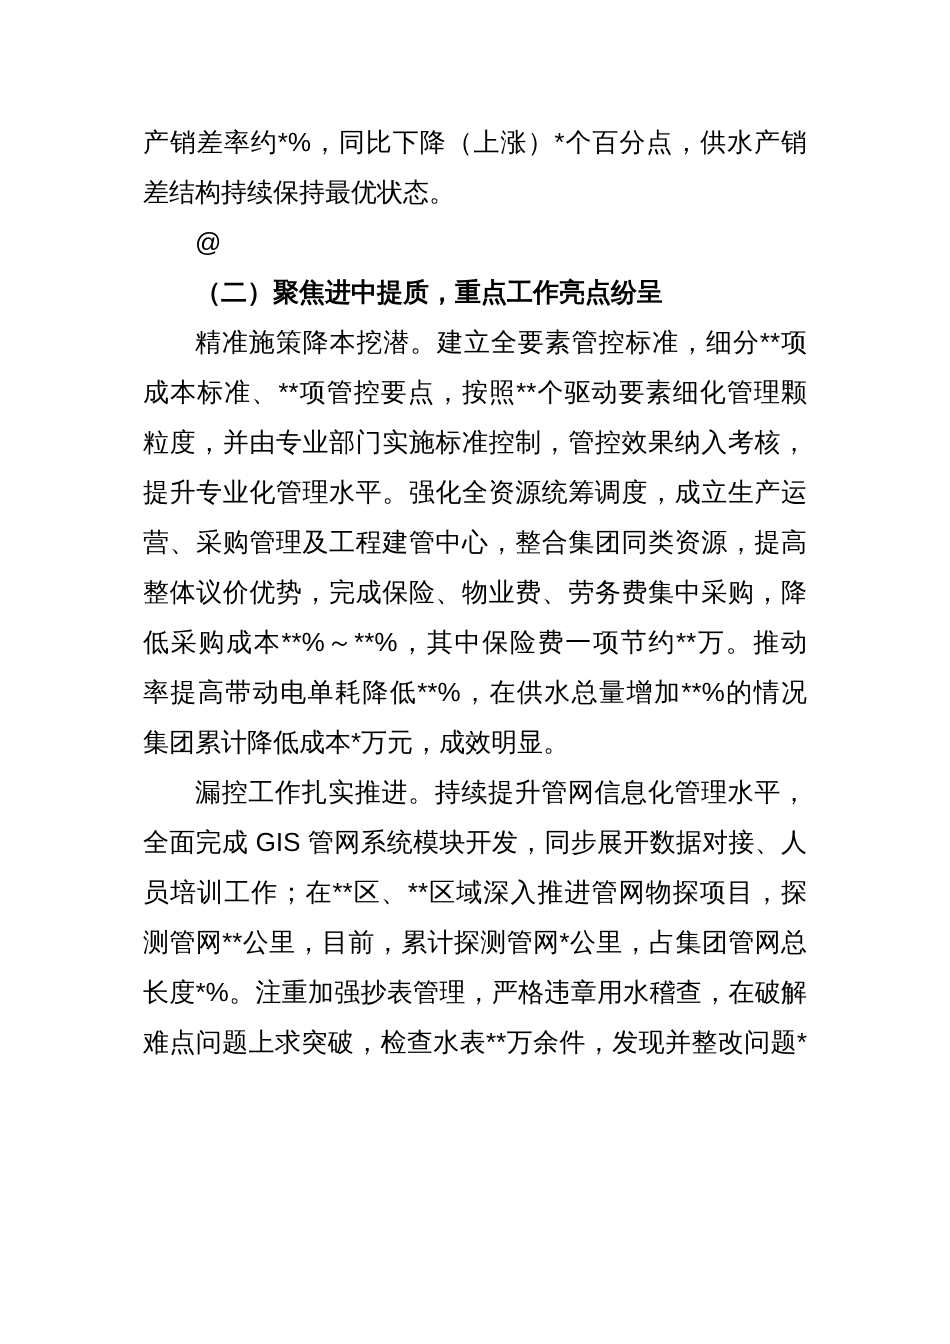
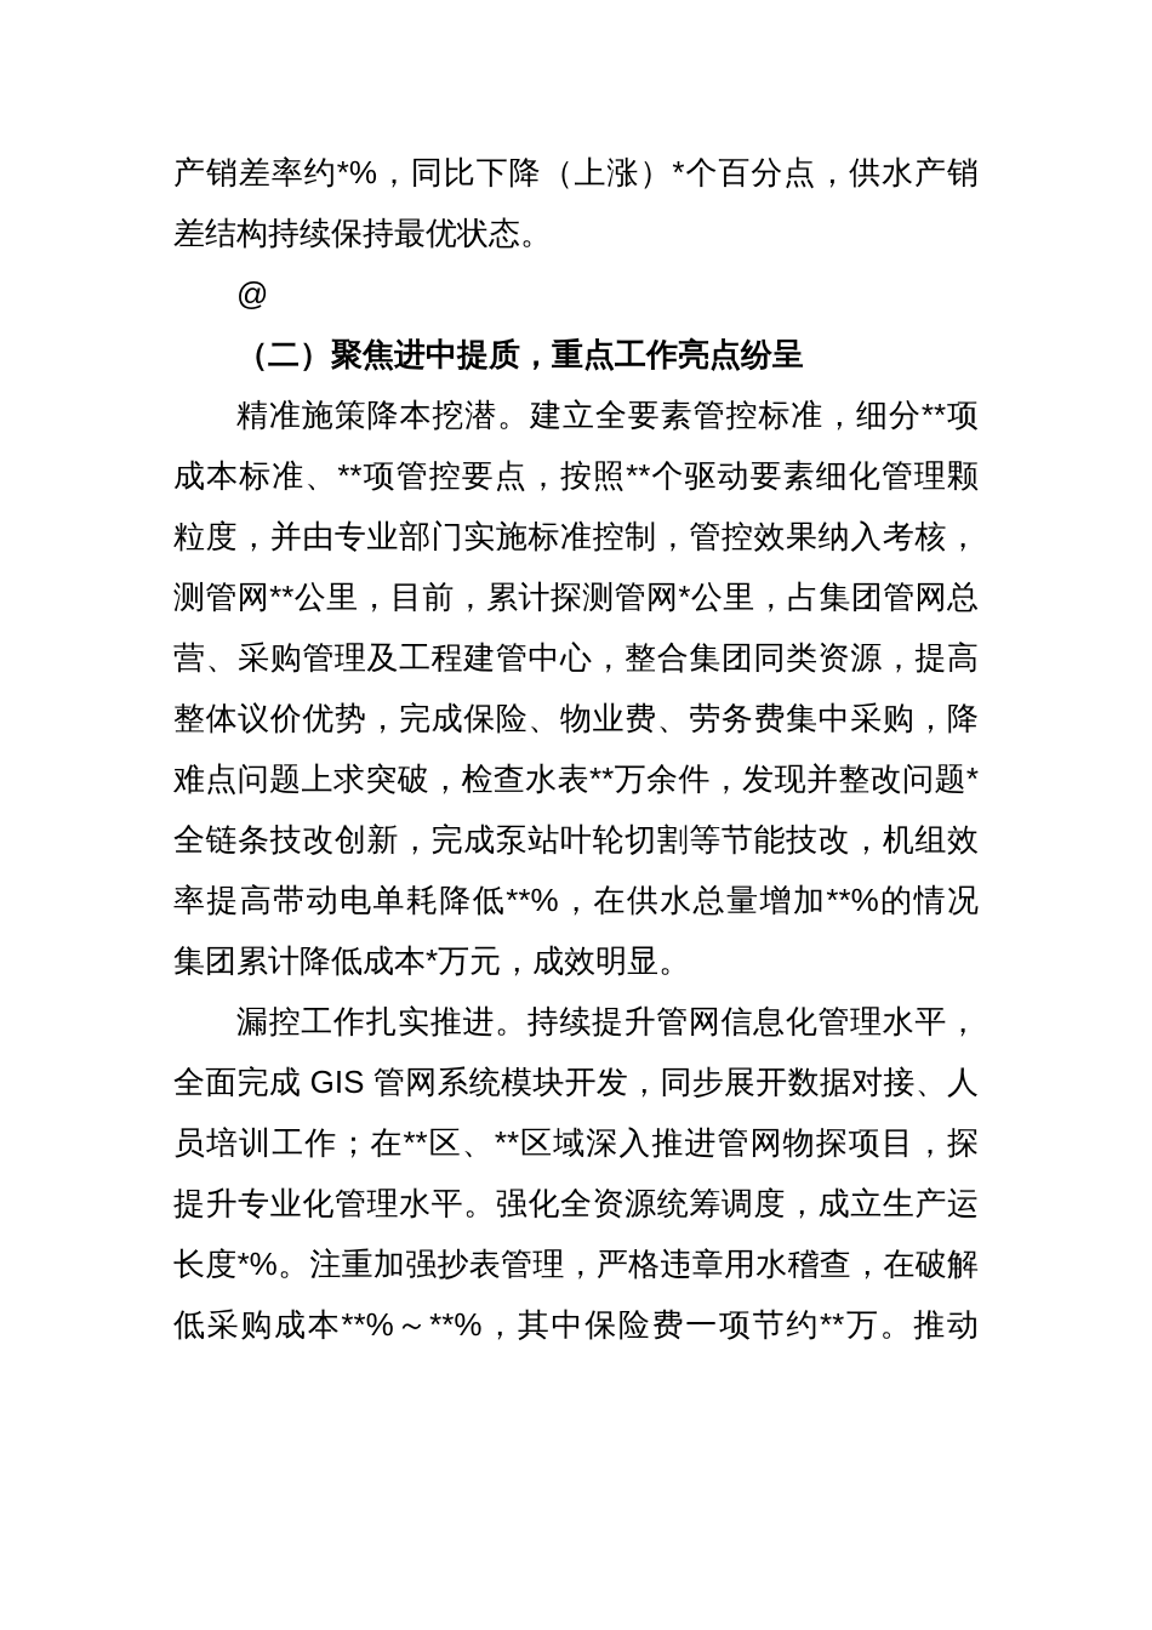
  产销差率约*%，同比下降（上涨）*个百分点，供水产销
  差结构持续保持最优状态。
  @
  （二）聚焦进中提质，重点工作亮点纷呈
  精准施策降本挖潜。建立全要素管控标准，细分**项
  成本标准、**项管控要点，按照**个驱动要素细化管理颗
  粒度，并由专业部门实施标准控制，管控效果纳入考核，
- 提升专业化管理水平。强化全资源统筹调度，成立生产运
+ 测管网**公里，目前，累计探测管网*公里，占集团管网总
  营、采购管理及工程建管中心，整合集团同类资源，提高
  整体议价优势，完成保险、物业费、劳务费集中采购，降
- 低采购成本**%～**%，其中保险费一项节约**万。推动
+ 难点问题上求突破，检查水表**万余件，发现并整改问题*
+ 全链条技改创新，完成泵站叶轮切割等节能技改，机组效
  率提高带动电单耗降低**%，在供水总量增加**%的情况
  集团累计降低成本*万元，成效明显。
  漏控工作扎实推进。持续提升管网信息化管理水平，
  全面完成 GIS 管网系统模块开发，同步展开数据对接、人
  员培训工作；在**区、**区域深入推进管网物探项目，探
- 测管网**公里，目前，累计探测管网*公里，占集团管网总
+ 提升专业化管理水平。强化全资源统筹调度，成立生产运
  长度*%。注重加强抄表管理，严格违章用水稽查，在破解
- 难点问题上求突破，检查水表**万余件，发现并整改问题*
+ 低采购成本**%～**%，其中保险费一项节约**万。推动
